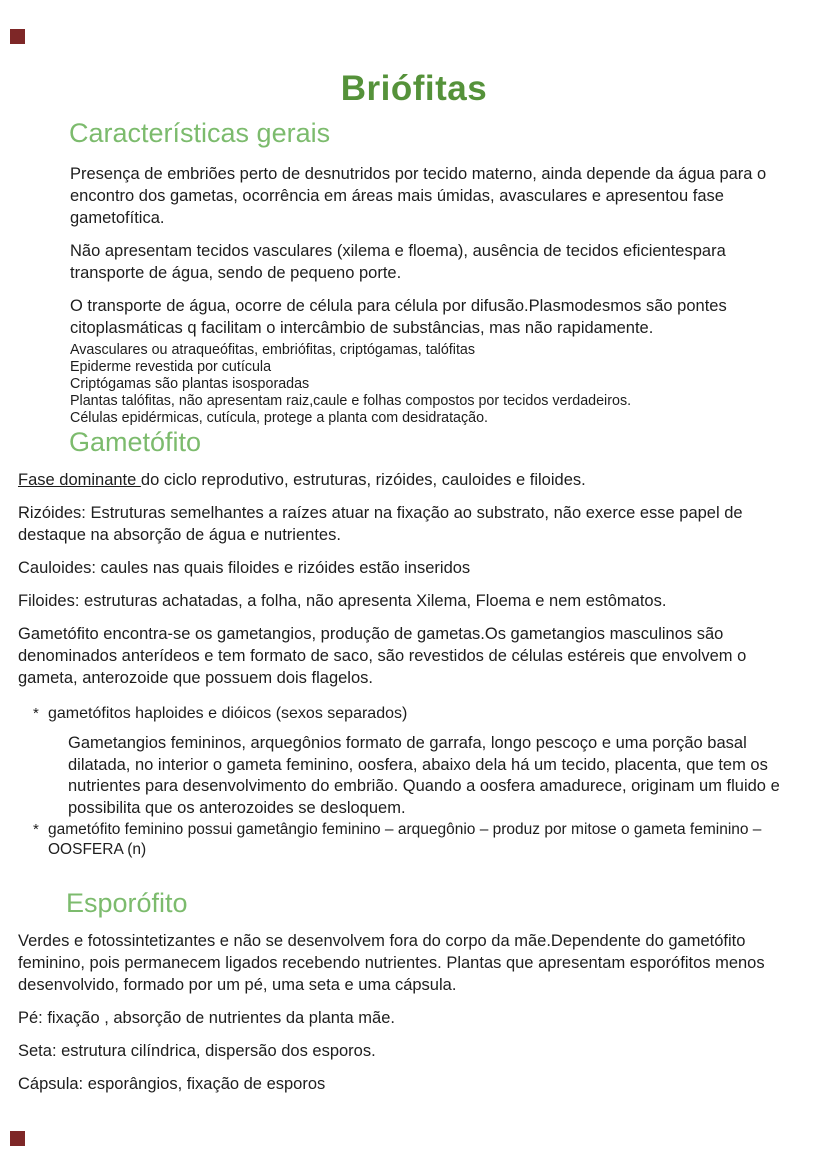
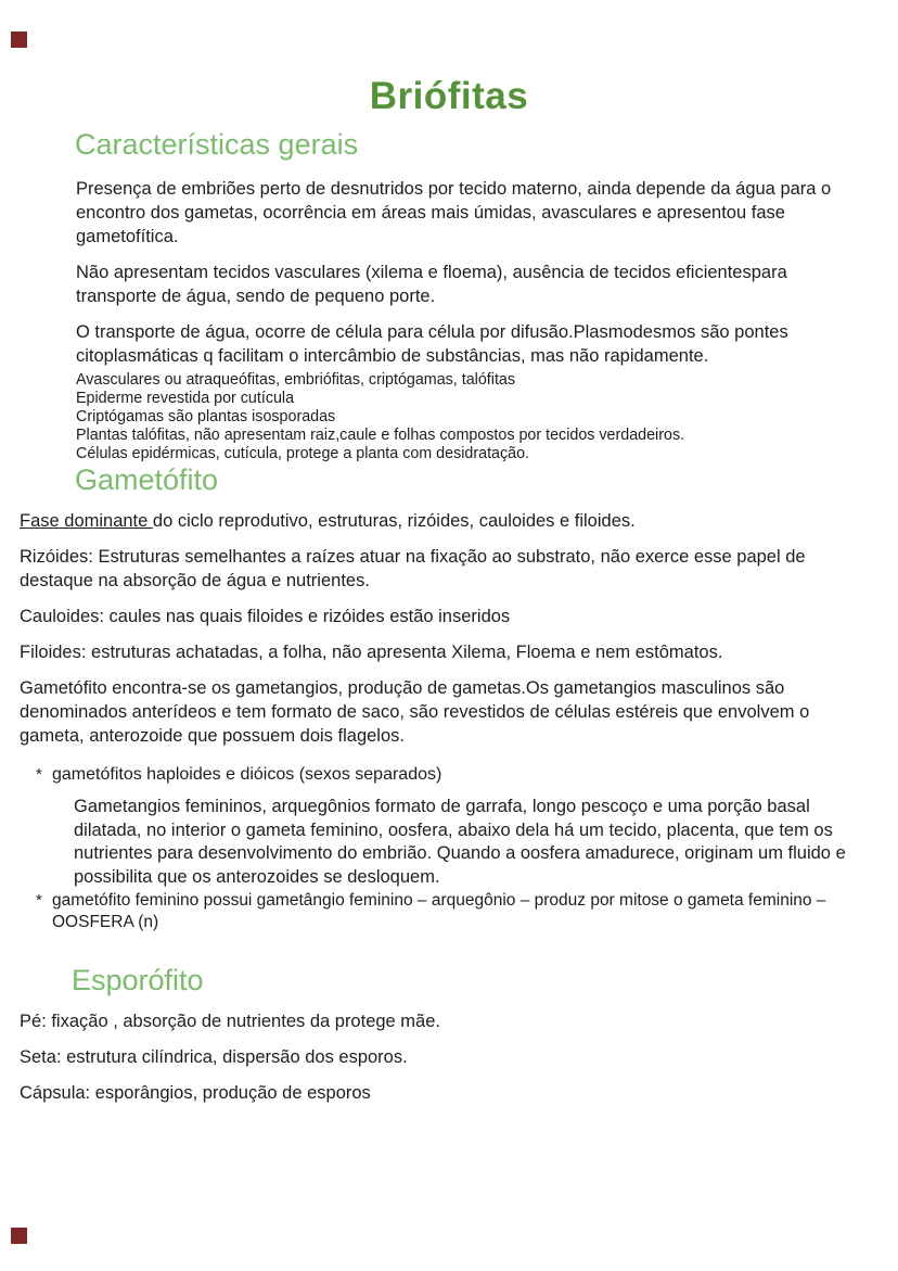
  Briófitas
  Características gerais
  Presença de embriões perto de desnutridos por tecido materno, ainda depende da água para o encontro dos gametas, ocorrência em áreas mais úmidas, avasculares e apresentou fase gametofítica.
  Não apresentam tecidos vasculares (xilema e floema), ausência de tecidos eficientespara transporte de água, sendo de pequeno porte.
  O transporte de água, ocorre de célula para célula por difusão.Plasmodesmos são pontes citoplasmáticas q facilitam o intercâmbio de substâncias, mas não rapidamente.
  Avasculares ou atraqueófitas, embriófitas, criptógamas, talófitas
  Epiderme revestida por cutícula
  Criptógamas são plantas isosporadas
  Plantas talófitas, não apresentam raiz,caule e folhas compostos por tecidos verdadeiros.
  Células epidérmicas, cutícula, protege a planta com desidratação.
  Gametófito
  Fase dominante do ciclo reprodutivo, estruturas, rizóides, cauloides e filoides.
  Rizóides: Estruturas semelhantes a raízes atuar na fixação ao substrato, não exerce esse papel de destaque na absorção de água e nutrientes.
  Cauloides: caules nas quais filoides e rizóides estão inseridos
  Filoides: estruturas achatadas, a folha, não apresenta Xilema, Floema e nem estômatos.
  Gametófito encontra-se os gametangios, produção de gametas.Os gametangios masculinos são denominados anterídeos e tem formato de saco, são revestidos de células estéreis que envolvem o gameta, anterozoide que possuem dois flagelos.
  *
  gametófitos haploides e dióicos (sexos separados)
  Gametangios femininos, arquegônios formato de garrafa, longo pescoço e uma porção basal dilatada, no interior o gameta feminino, oosfera, abaixo dela há um tecido, placenta, que tem os nutrientes para desenvolvimento do embrião. Quando a oosfera amadurece, originam um fluido e possibilita que os anterozoides se desloquem.
  *
  gametófito feminino possui gametângio feminino – arquegônio – produz por mitose o gameta feminino – OOSFERA (n)
  Esporófito
- Verdes e fotossintetizantes e não se desenvolvem fora do corpo da mãe.Dependente do gametófito feminino, pois permanecem ligados recebendo nutrientes. Plantas que apresentam esporófitos menos desenvolvido, formado por um pé, uma seta e uma cápsula.
- Pé: fixação , absorção de nutrientes da planta mãe.
+ Pé: fixação , absorção de nutrientes da protege mãe.
  Seta: estrutura cilíndrica, dispersão dos esporos.
- Cápsula: esporângios, fixação de esporos
+ Cápsula: esporângios, produção de esporos
